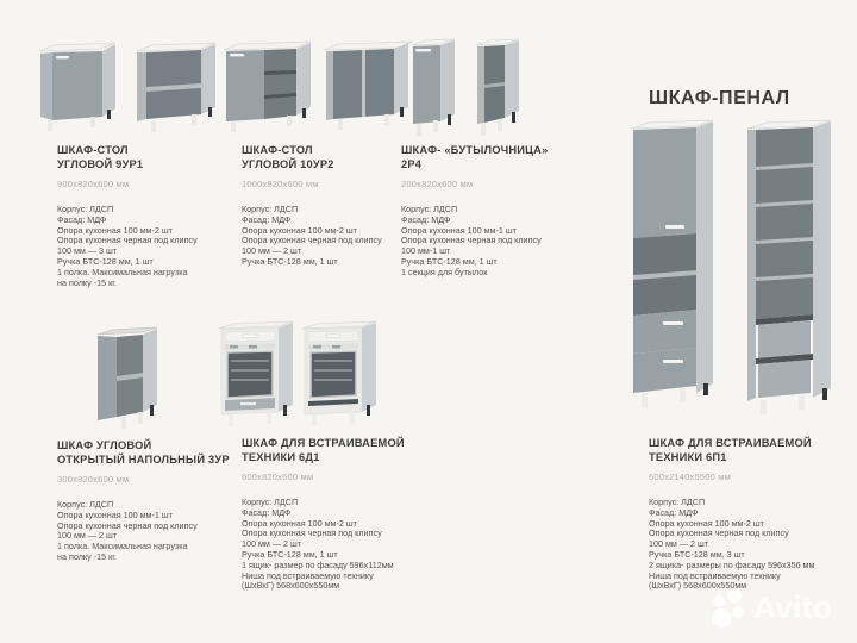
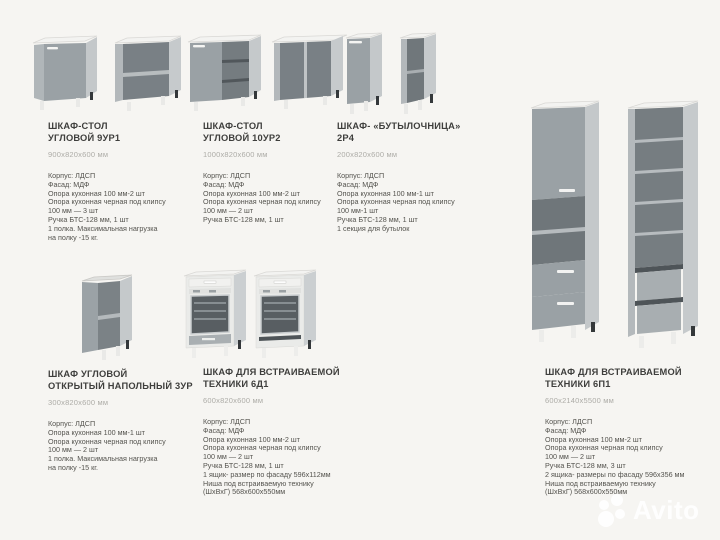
- ШКАФ-ПЕНАЛ
  ШКАФ-СТОЛ
  УГЛОВОЙ 9УР1
  900х820х600 мм
  Корпус: ЛДСП
  Фасад: МДФ
  Опора кухонная 100 мм-2 шт
  Опора кухонная черная под клипсу
  100 мм — 3 шт
  Ручка БТС-128 мм, 1 шт
  1 полка. Максимальная нагрузка
  на полку -15 кг.
  ШКАФ-СТОЛ
  УГЛОВОЙ 10УР2
  1000х820х600 мм
  Корпус: ЛДСП
  Фасад: МДФ
  Опора кухонная 100 мм-2 шт
  Опора кухонная черная под клипсу
  100 мм — 2 шт
  Ручка БТС-128 мм, 1 шт
  ШКАФ- «БУТЫЛОЧНИЦА»
  2Р4
  200х820х600 мм
  Корпус: ЛДСП
  Фасад: МДФ
  Опора кухонная 100 мм-1 шт
  Опора кухонная черная под клипсу
  100 мм-1 шт
  Ручка БТС-128 мм, 1 шт
  1 секция для бутылок
  ШКАФ УГЛОВОЙ
  ОТКРЫТЫЙ НАПОЛЬНЫЙ 3УР
  300х820х600 мм
  Корпус: ЛДСП
  Опора кухонная 100 мм-1 шт
  Опора кухонная черная под клипсу
  100 мм — 2 шт
  1 полка. Максимальная нагрузка
  на полку -15 кг.
  ШКАФ ДЛЯ ВСТРАИВАЕМОЙ
  ТЕХНИКИ 6Д1
  600х820х600 мм
  Корпус: ЛДСП
  Фасад: МДФ
  Опора кухонная 100 мм-2 шт
  Опора кухонная черная под клипсу
  100 мм — 2 шт
  Ручка БТС-128 мм, 1 шт
  1 ящик- размер по фасаду 596х112мм
  Ниша под встраиваемую технику
  (ШхВхГ) 568х600х550мм
  ШКАФ ДЛЯ ВСТРАИВАЕМОЙ
  ТЕХНИКИ 6П1
  600х2140х5500 мм
  Корпус: ЛДСП
  Фасад: МДФ
  Опора кухонная 100 мм-2 шт
  Опора кухонная черная под клипсу
  100 мм — 2 шт
  Ручка БТС-128 мм, 3 шт
  2 ящика- размеры по фасаду 596х356 мм
  Ниша под встраиваемую технику
  (ШхВхГ) 568х600х550мм
